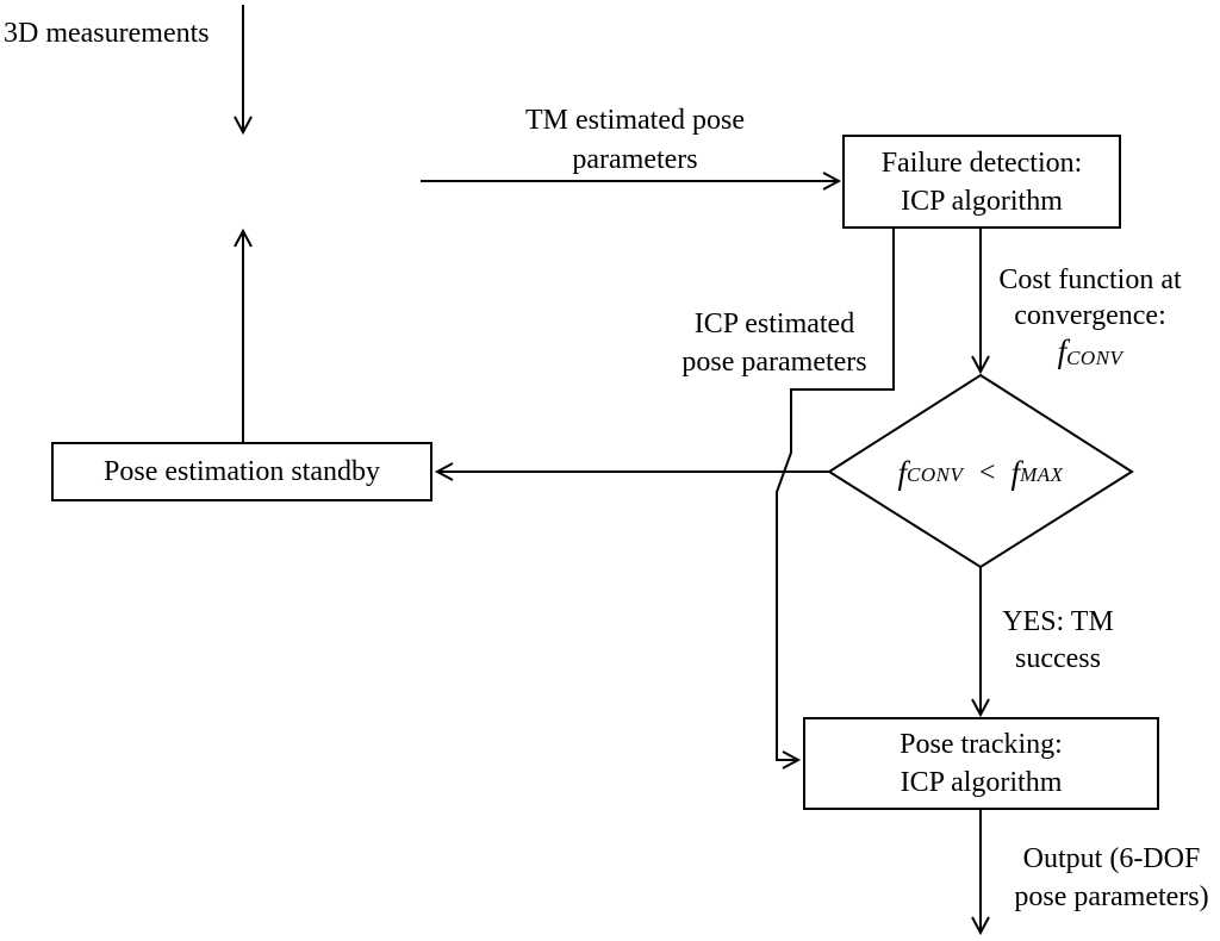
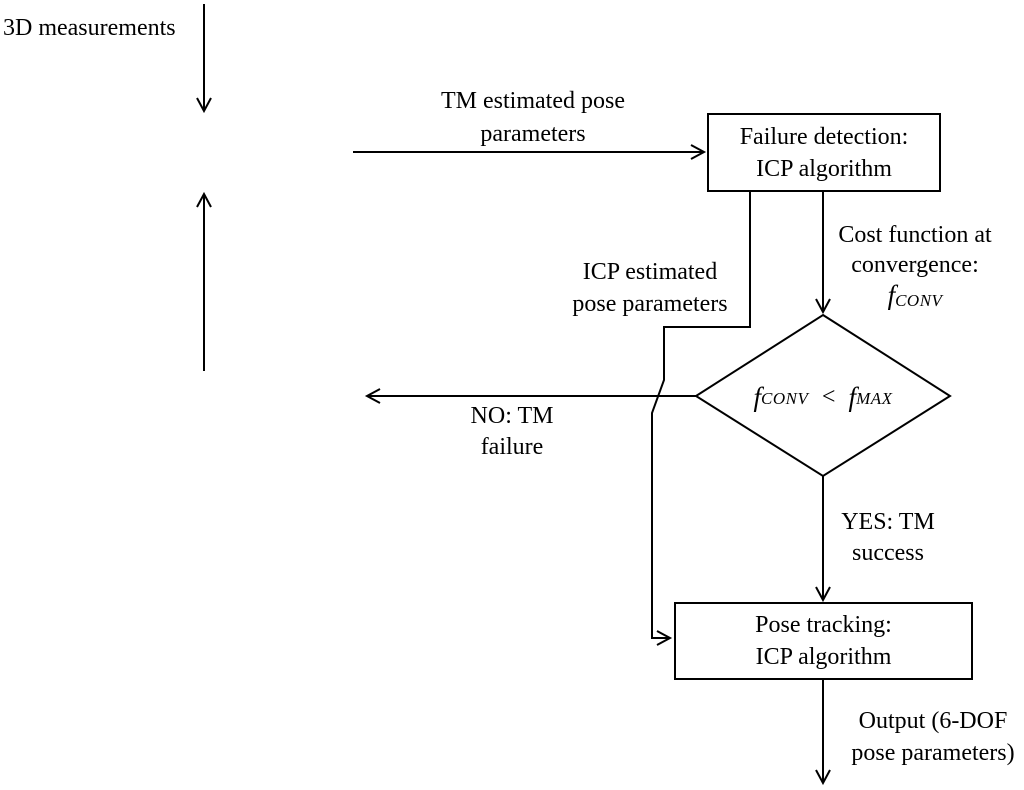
  Failure detection:
  ICP algorithm
- Pose estimation standby
  Pose tracking:
  ICP algorithm
  f
  CONV
  <
  f
  MAX
  3D measurements
  TM estimated pose
  parameters
  Cost function at
  convergence:
  fCONV
  ICP estimated
  pose parameters
+ NO: TM
+ failure
  YES: TM
  success
  Output (6-DOF
  pose parameters)
